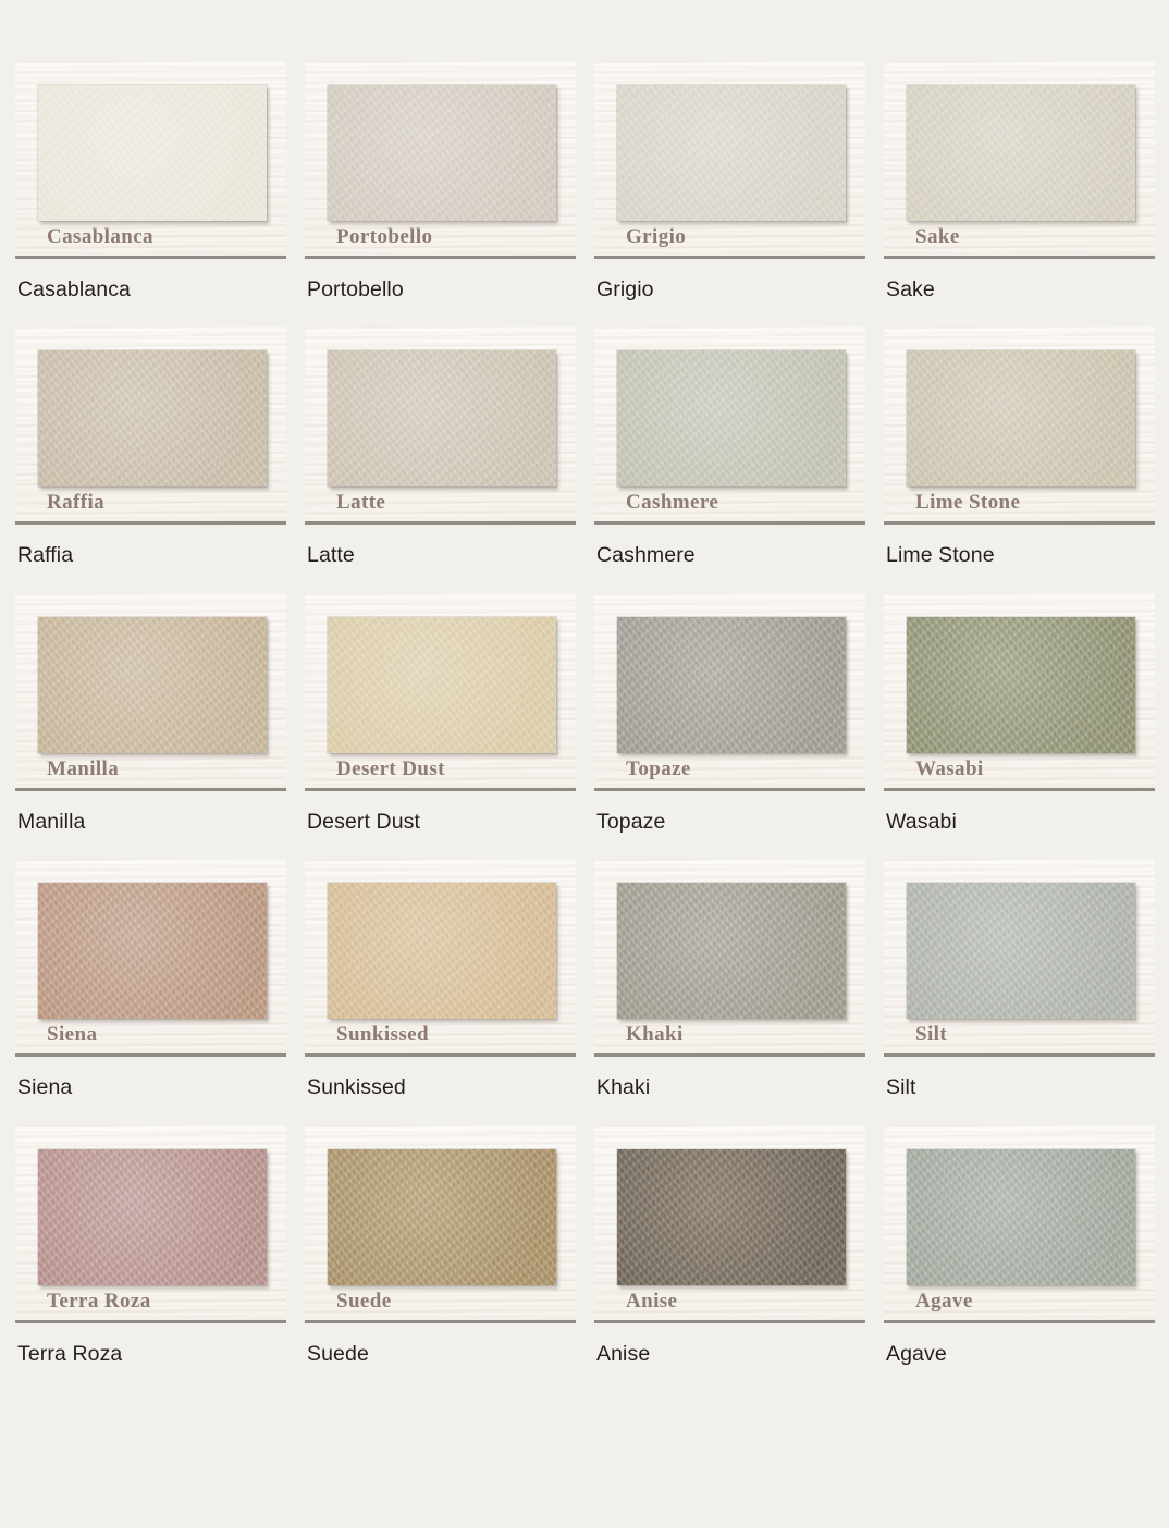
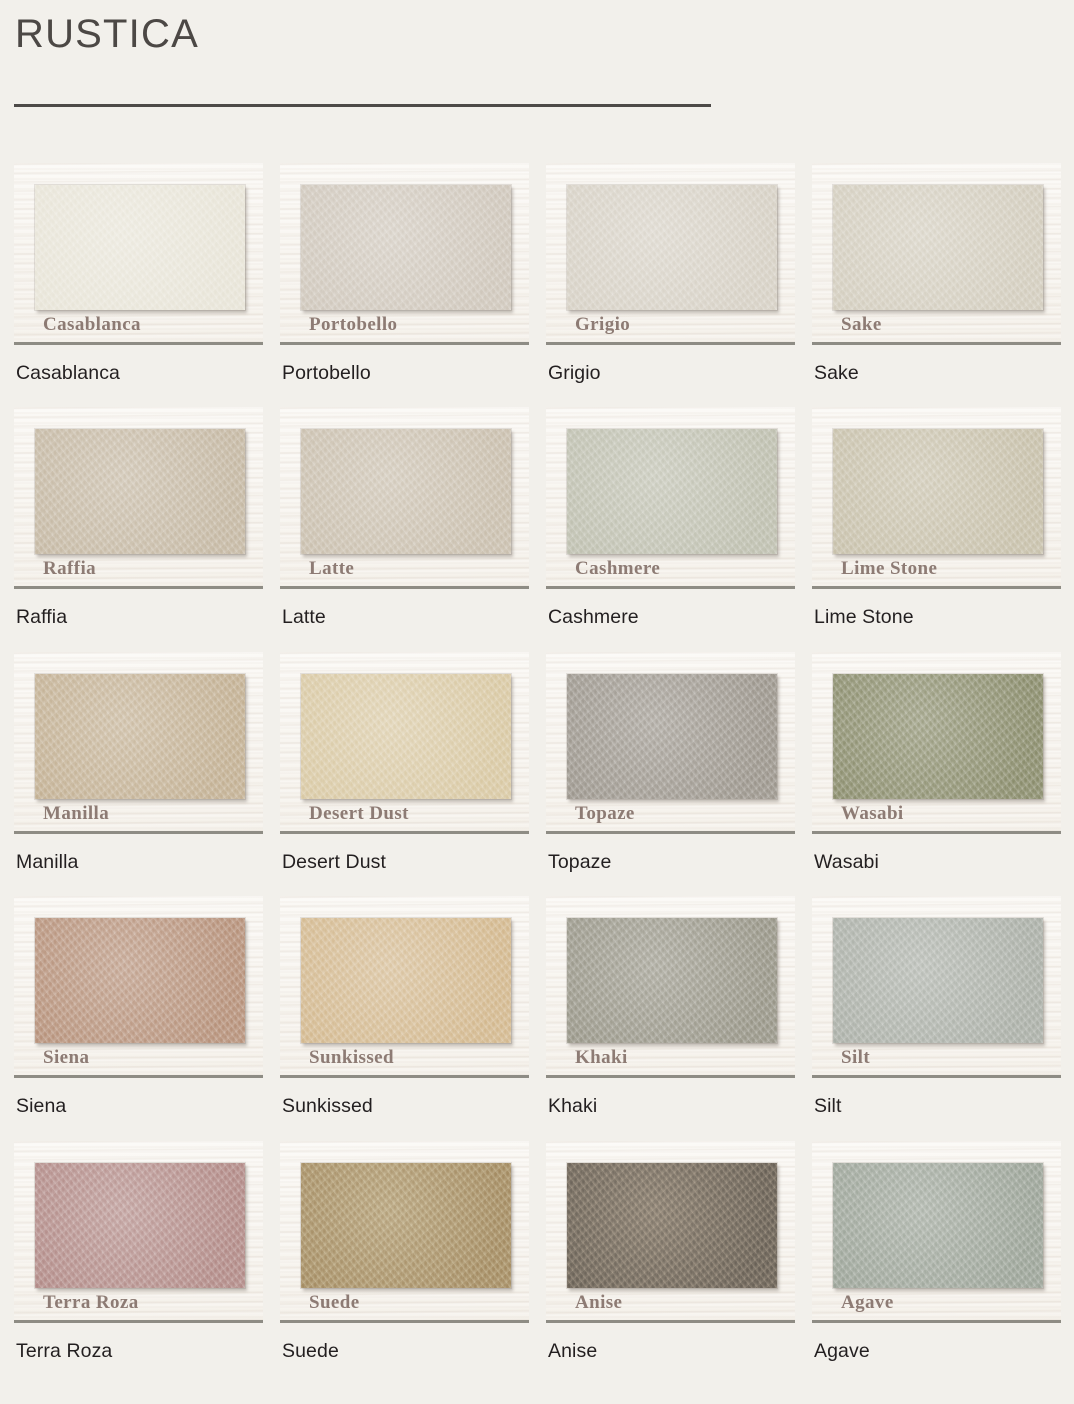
+ RUSTICA
  Casablanca
  Casablanca
  Portobello
  Portobello
  Grigio
  Grigio
  Sake
  Sake
  Raffia
  Raffia
  Latte
  Latte
  Cashmere
  Cashmere
  Lime Stone
  Lime Stone
  Manilla
  Manilla
  Desert Dust
  Desert Dust
  Topaze
  Topaze
  Wasabi
  Wasabi
  Siena
  Siena
  Sunkissed
  Sunkissed
  Khaki
  Khaki
  Silt
  Silt
  Terra Roza
  Terra Roza
  Suede
  Suede
  Anise
  Anise
  Agave
  Agave
